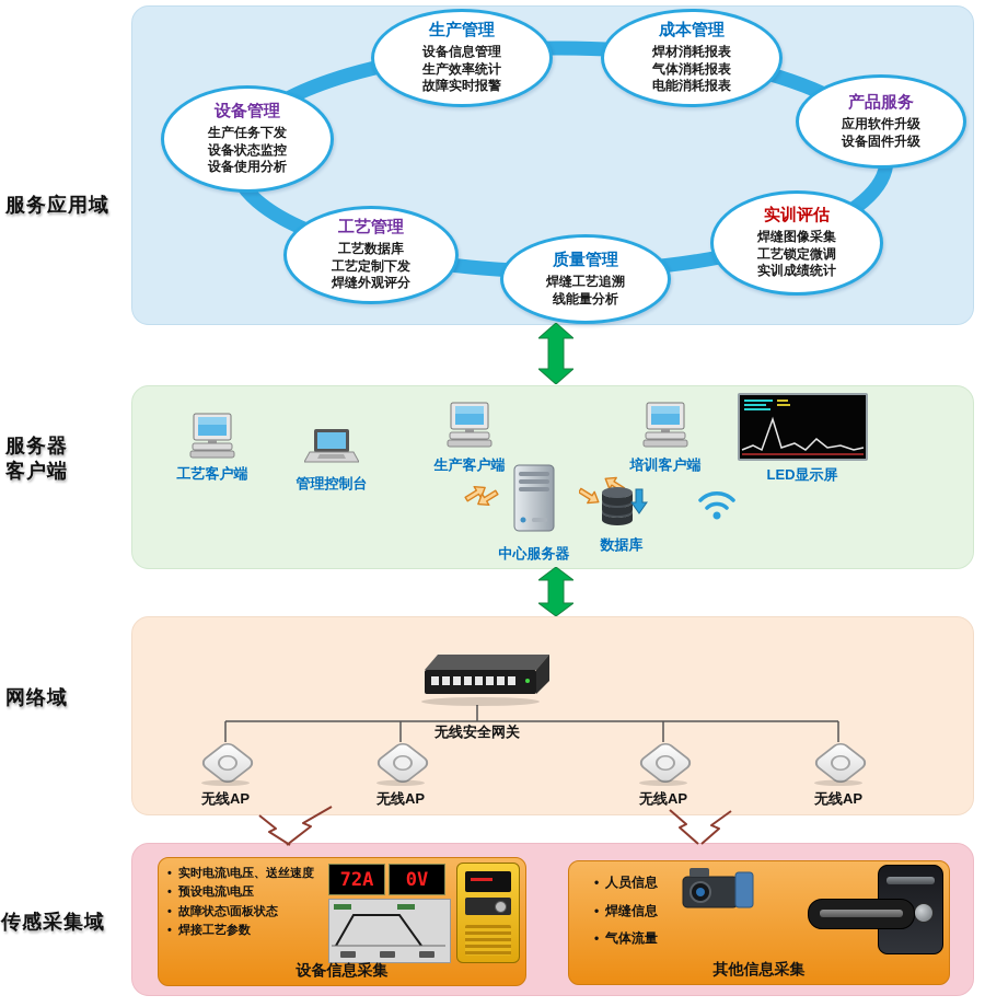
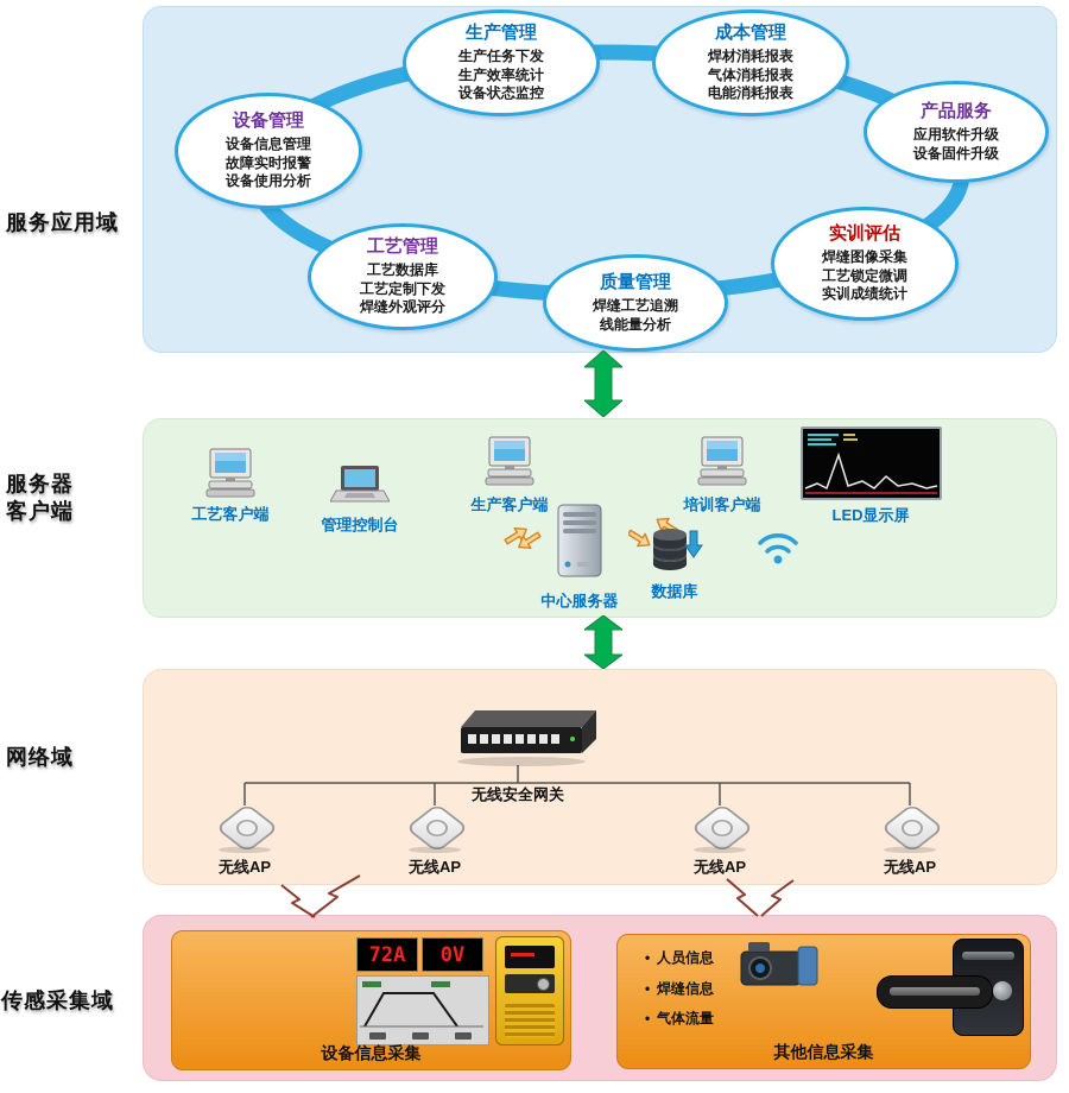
  服务应用域
  服务器
  客户端
  网络域
  传感采集域
  生产管理
- 设备信息管理
+ 生产任务下发
  生产效率统计
- 故障实时报警
+ 设备状态监控
  成本管理
  焊材消耗报表
  气体消耗报表
  电能消耗报表
  设备管理
- 生产任务下发
+ 设备信息管理
- 设备状态监控
+ 故障实时报警
  设备使用分析
  产品服务
  应用软件升级
  设备固件升级
  工艺管理
  工艺数据库
  工艺定制下发
  焊缝外观评分
  质量管理
  焊缝工艺追溯
  线能量分析
  实训评估
  焊缝图像采集
  工艺锁定微调
  实训成绩统计
  工艺客户端
  管理控制台
  生产客户端
  培训客户端
  LED显示屏
  中心服务器
  数据库
  无线安全网关
  无线AP
  无线AP
  无线AP
  无线AP
- 实时电流\电压、送丝速度
- 预设电流\电压
- 故障状态\面板状态
- 焊接工艺参数
  72A
  0V
  设备信息采集
  人员信息
  焊缝信息
  气体流量
  其他信息采集
